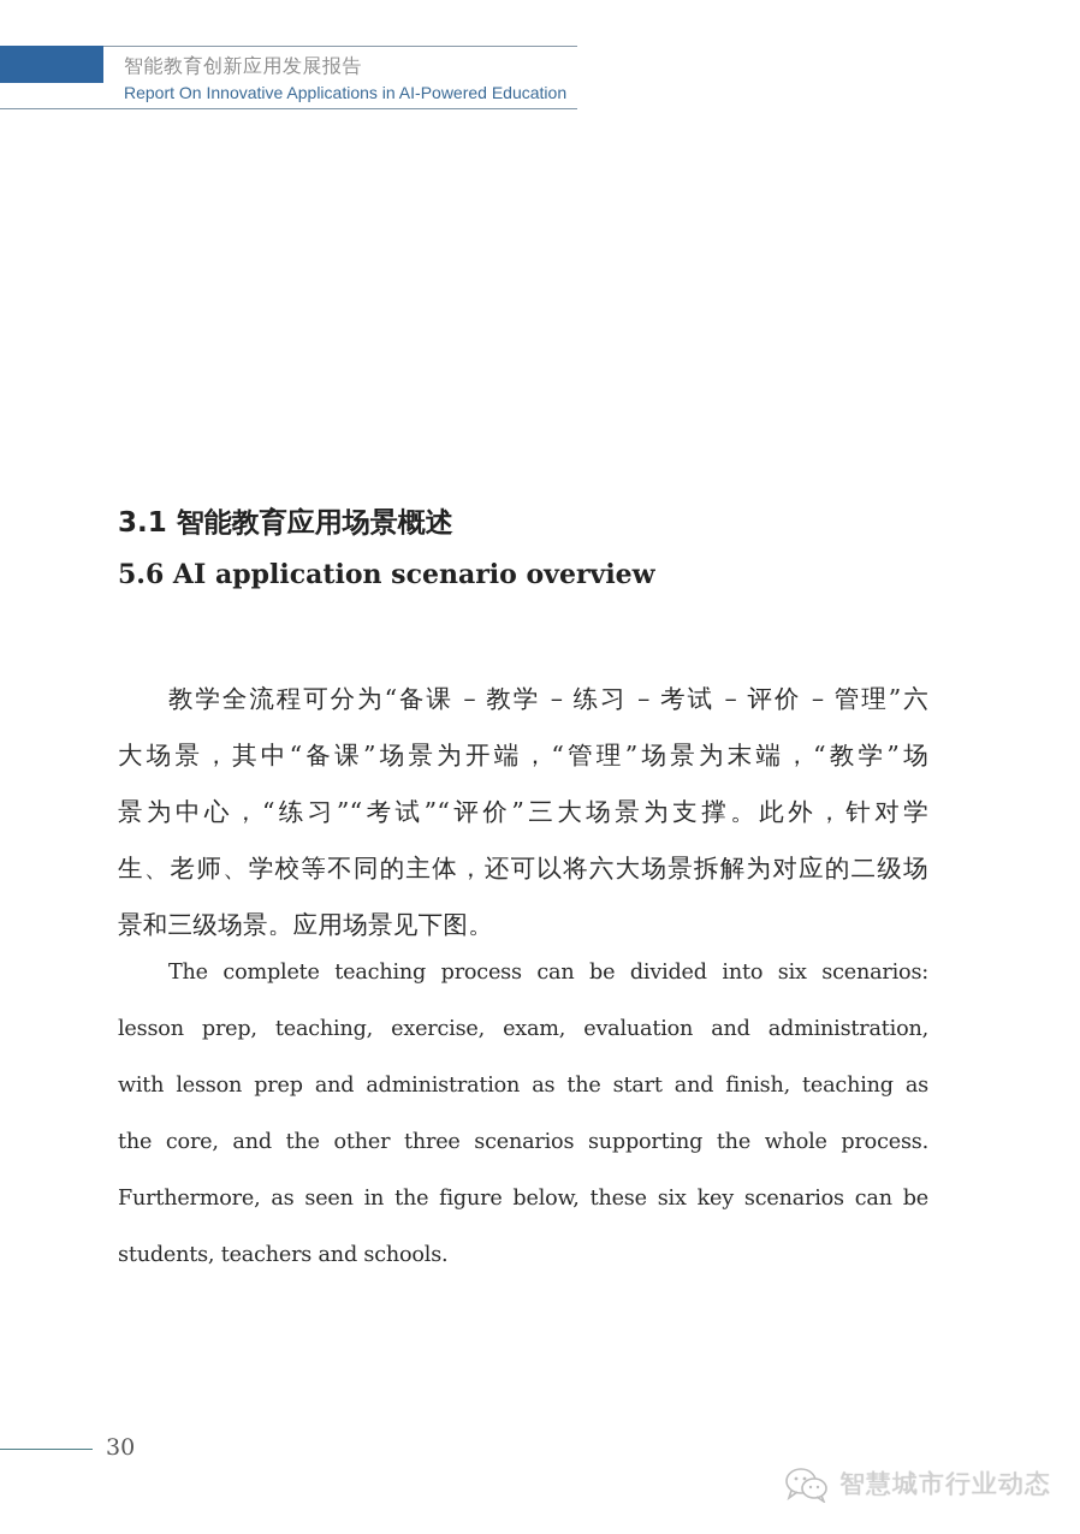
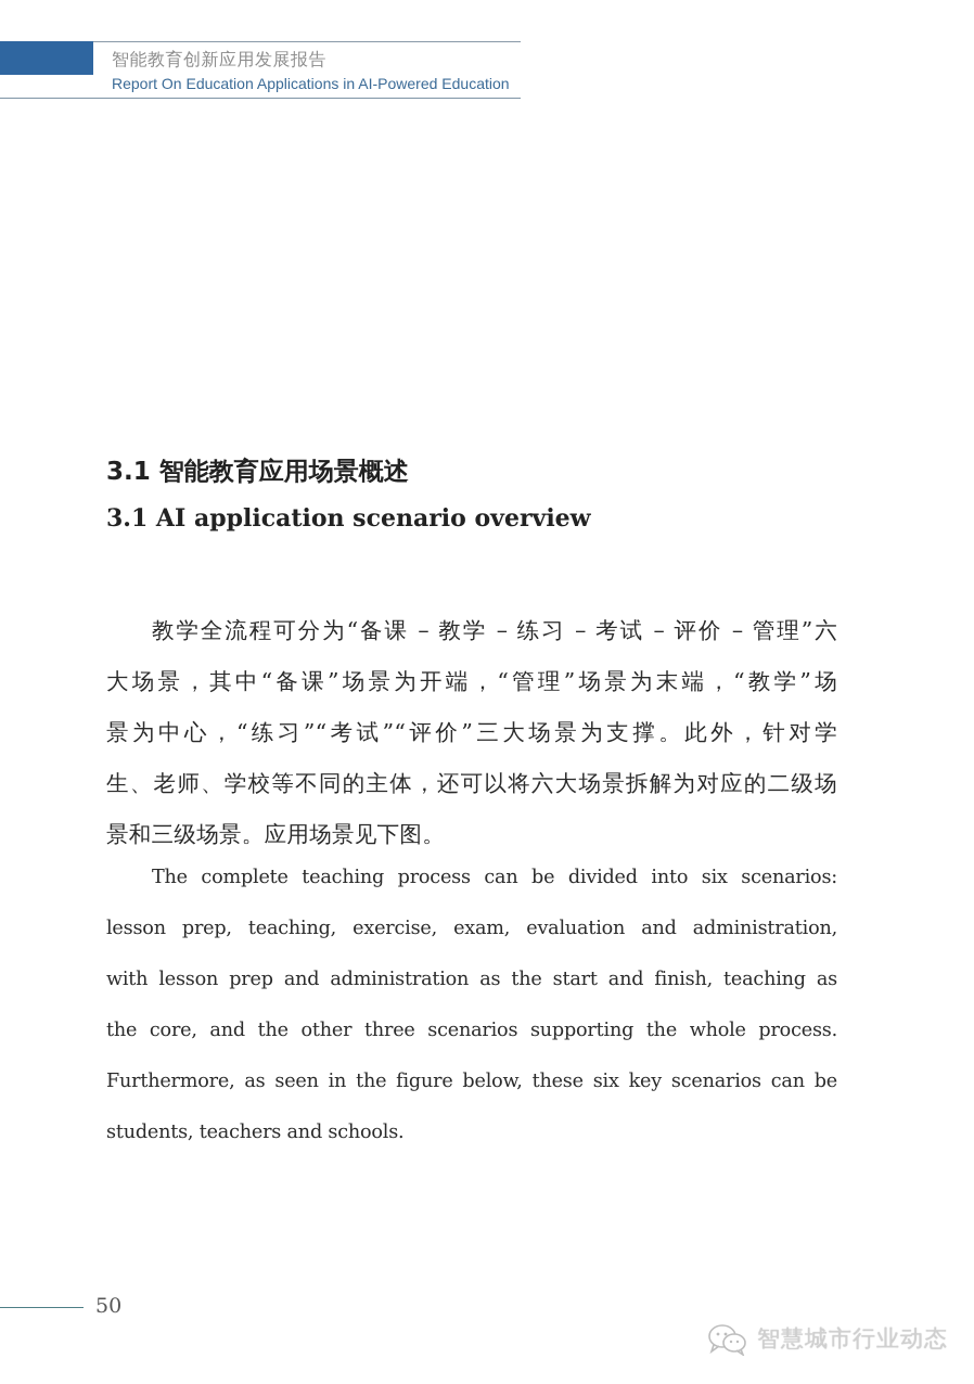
  智能教育创新应用发展报告
- Report On Innovative Applications in AI-Powered Education
+ Report On Education Applications in AI-Powered Education
  3.1 智能教育应用场景概述
- 5.6 AI application scenario overview
+ 3.1 AI application scenario overview
  教学全流程可分为“备课 – 教学 – 练习 – 考试 – 评价 – 管理”六
  大场景，其中“备课”场景为开端，“管理”场景为末端，“教学”场
  景为中心，“练习”“考试”“评价”三大场景为支撑。此外，针对学
  生、老师、学校等不同的主体，还可以将六大场景拆解为对应的二级场
  景和三级场景。应用场景见下图。
  The complete teaching process can be divided into six scenarios:
  lesson prep, teaching, exercise, exam, evaluation and administration,
  with lesson prep and administration as the start and finish, teaching as
  the core, and the other three scenarios supporting the whole process.
  Furthermore, as seen in the figure below, these six key scenarios can be
  students, teachers and schools.
- 30
+ 50
  智慧城市行业动态
